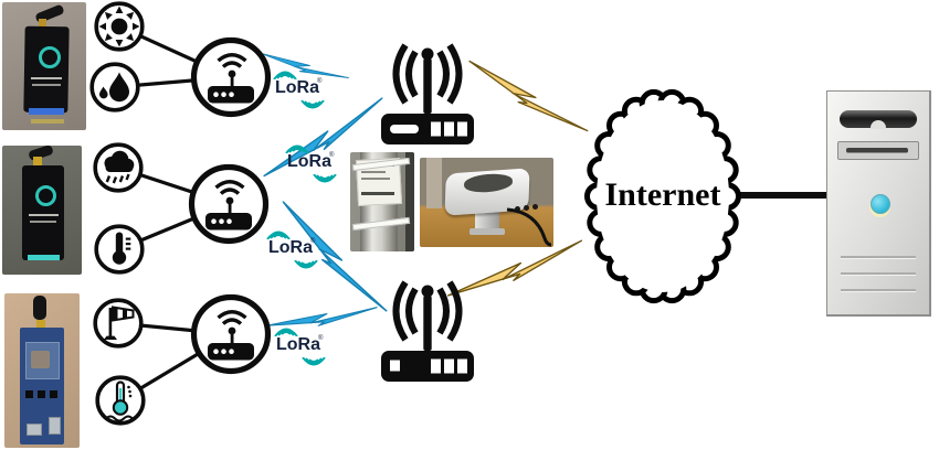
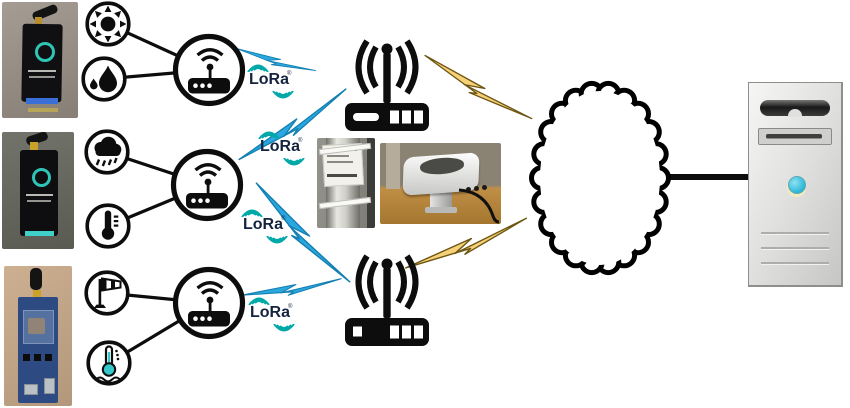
  LoRa
  LoRa
  LoRa
  LoRa
- Internet
